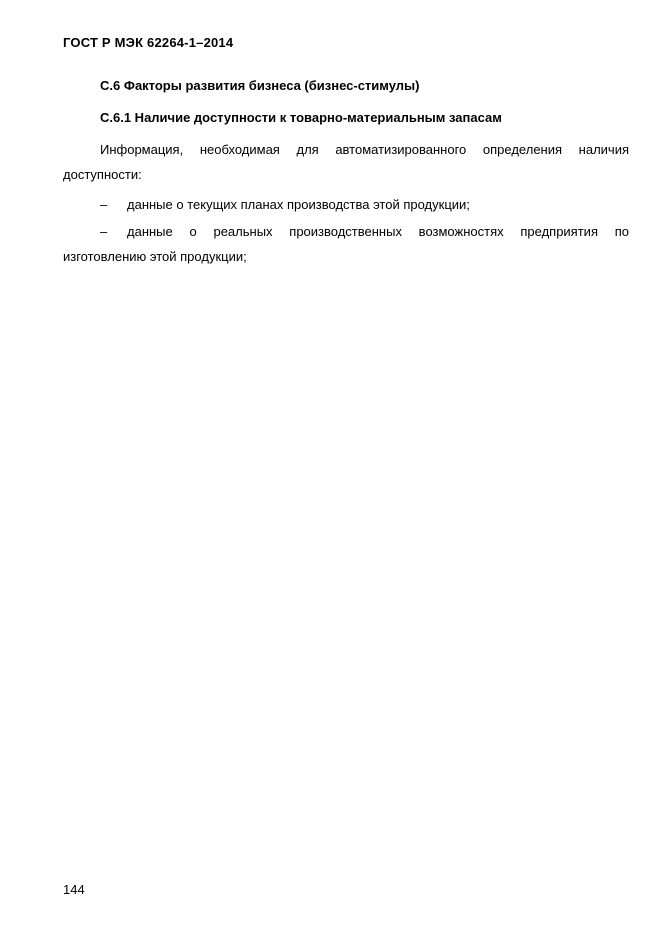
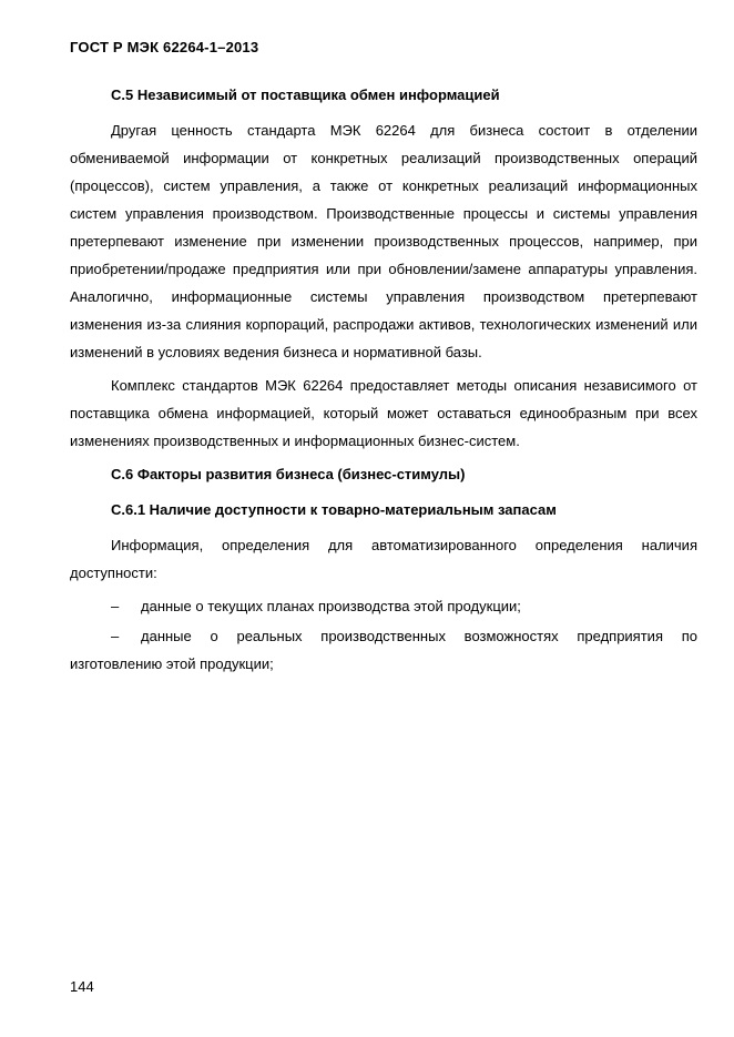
- ГОСТ Р МЭК 62264-1–2014
+ ГОСТ Р МЭК 62264-1–2013
+ С.5 Независимый от поставщика обмен информацией
+ Другая ценность стандарта МЭК 62264 для бизнеса состоит в отделении обмениваемой информации от конкретных реализаций производственных операций (процессов), систем управления, а также от конкретных реализаций информационных систем управления производством. Производственные процессы и системы управления претерпевают изменение при изменении производственных процессов, например, при приобретении/продаже предприятия или при обновлении/замене аппаратуры управления. Аналогично, информационные системы управления производством претерпевают изменения из-за слияния корпораций, распродажи активов, технологических изменений или изменений в условиях ведения бизнеса и нормативной базы.
+ Комплекс стандартов МЭК 62264 предоставляет методы описания независимого от поставщика обмена информацией, который может оставаться единообразным при всех изменениях производственных и информационных бизнес-систем.
  С.6 Факторы развития бизнеса (бизнес-стимулы)
  С.6.1 Наличие доступности к товарно-материальным запасам
- Информация, необходимая для автоматизированного определения наличия доступности:
+ Информация, определения для автоматизированного определения наличия доступности:
  – данные о текущих планах производства этой продукции;
  – данные о реальных производственных возможностях предприятия по изготовлению этой продукции;
  144
